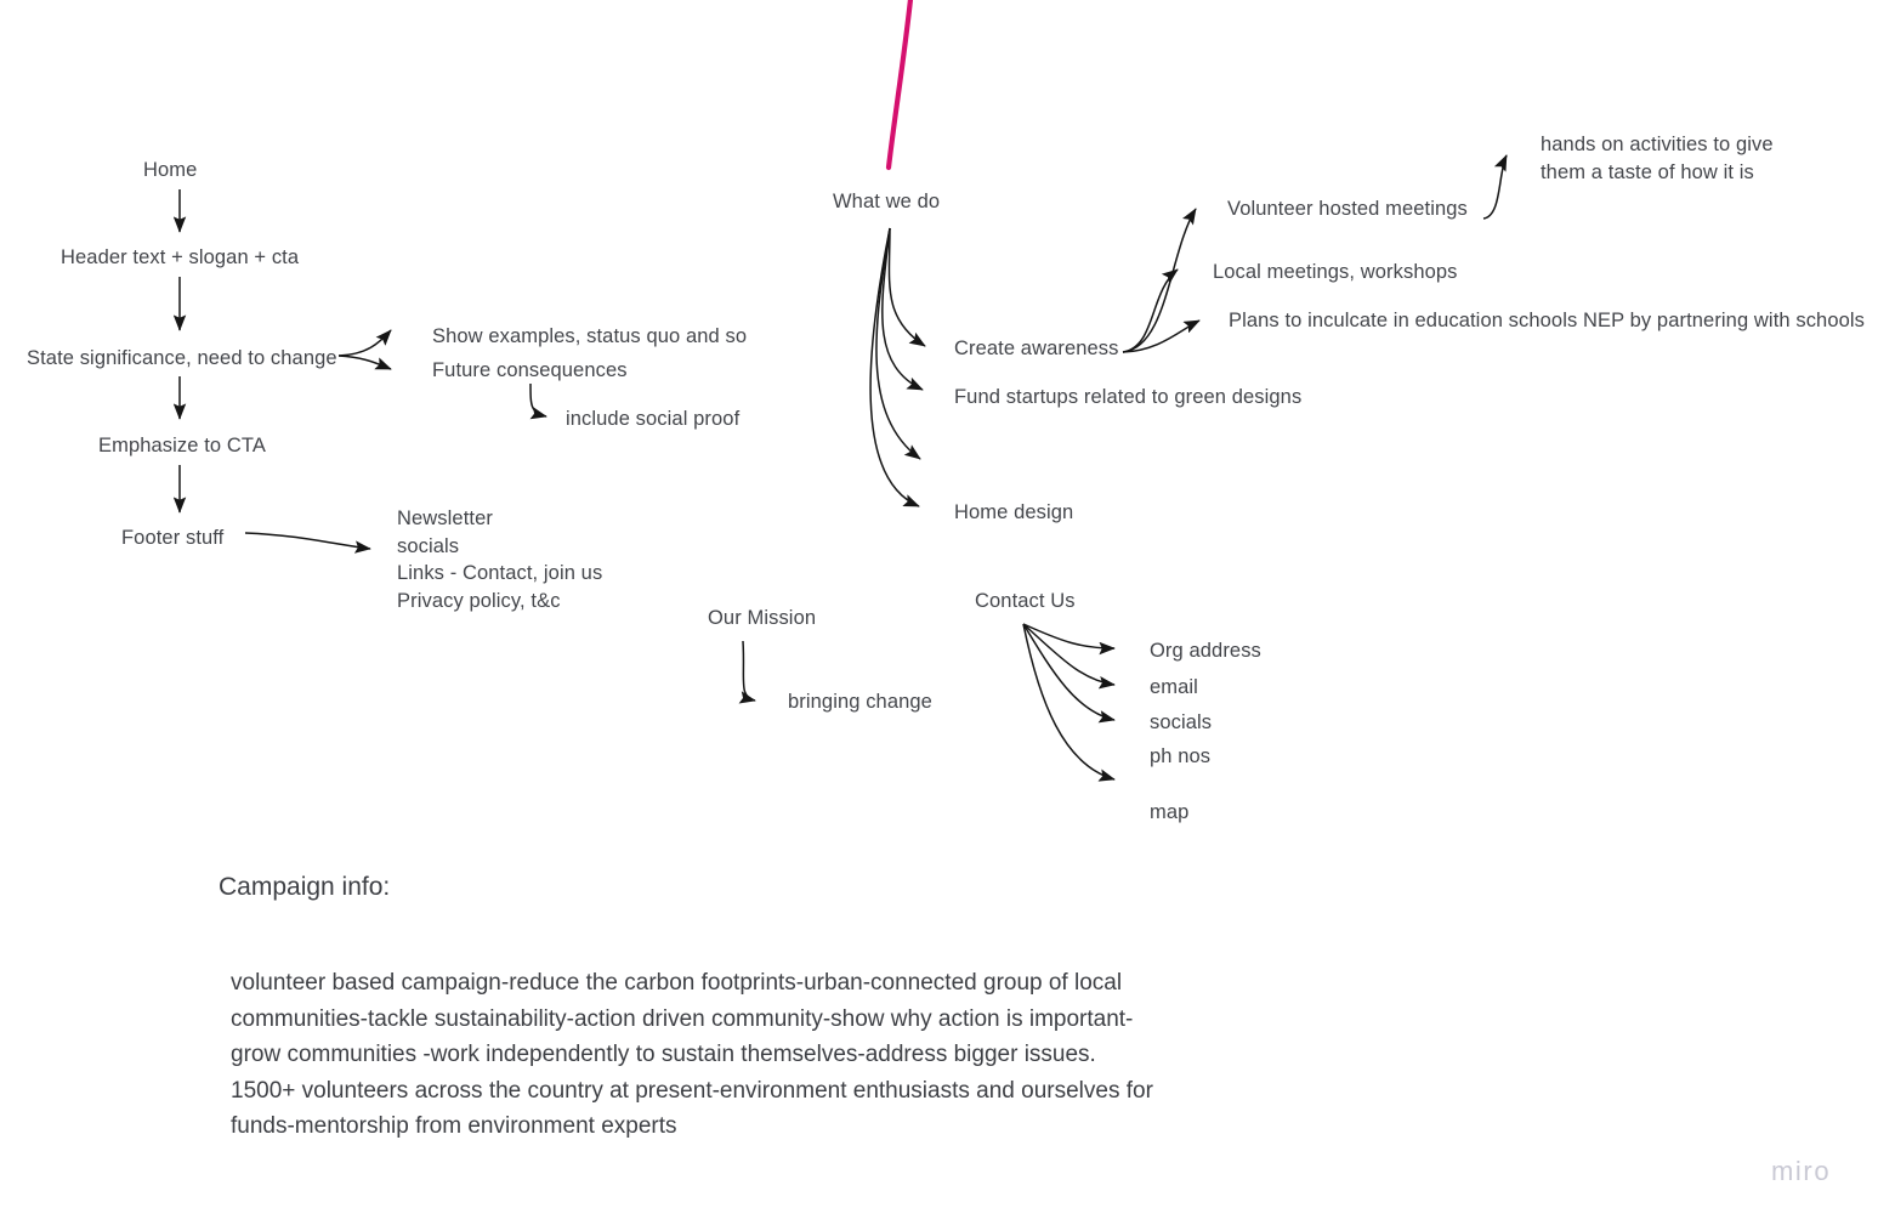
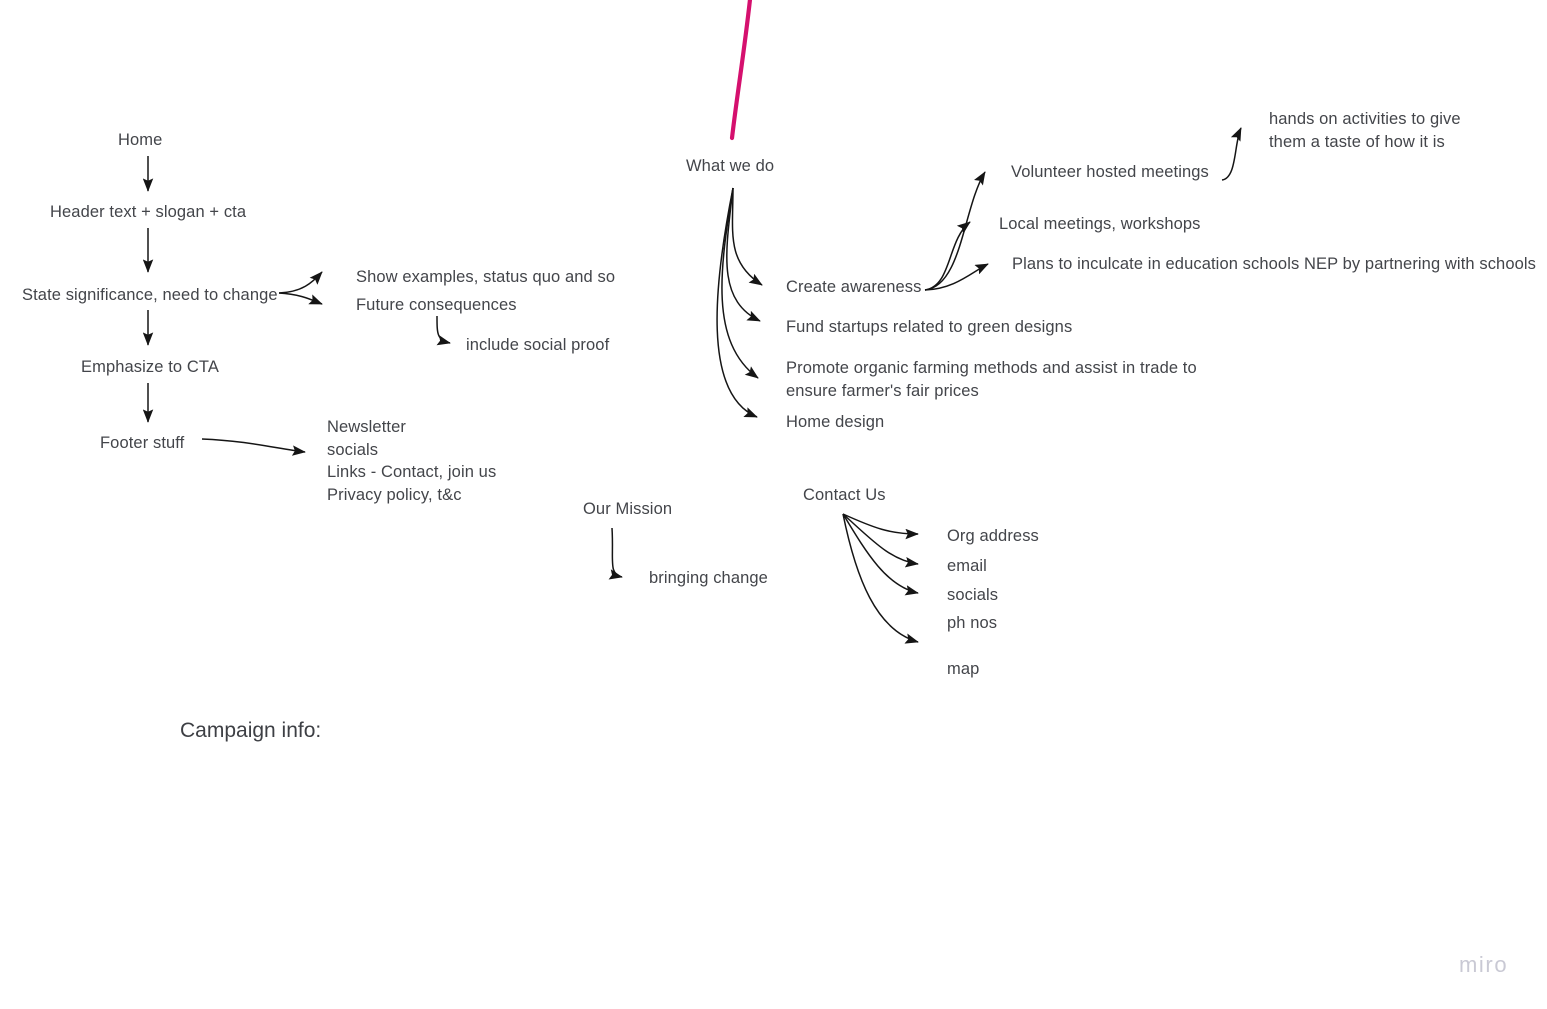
  Home
  Header text + slogan + cta
  State significance, need to change
  Emphasize to CTA
  Footer stuff
  Show examples, status quo and so
  Future consequences
  include social proof
  Newsletter
  socials
  Links - Contact, join us
  Privacy policy, t&c
  What we do
  Create awareness
  Fund startups related to green designs
+ Promote organic farming methods and assist in trade to
+ ensure farmer's fair prices
  Home design
  Volunteer hosted meetings
  Local meetings, workshops
  Plans to inculcate in education schools NEP by partnering with schools
  hands on activities to give
  them a taste of how it is
  Our Mission
  bringing change
  Contact Us
  Org address
  email
  socials
  ph nos
  map
  Campaign info:
- volunteer based campaign-reduce the carbon footprints-urban-connected group of local
- communities-tackle sustainability-action driven community-show why action is important-
- grow communities -work independently to sustain themselves-address bigger issues.
- 1500+ volunteers across the country at present-environment enthusiasts and ourselves for
- funds-mentorship from environment experts
  miro
